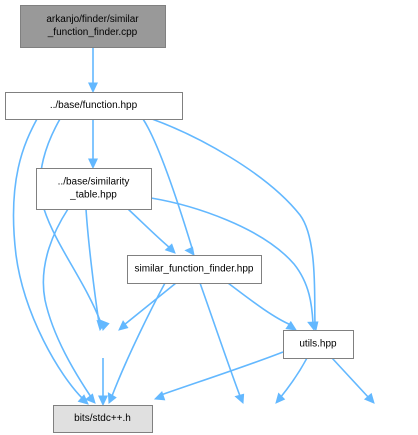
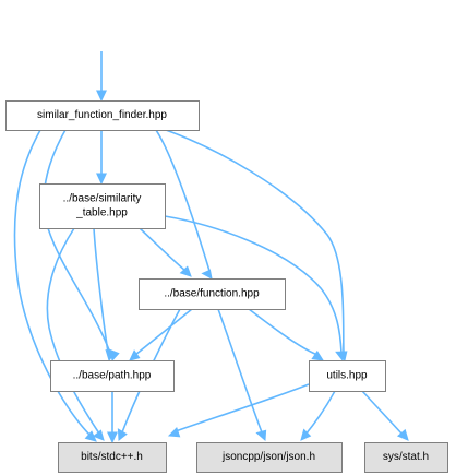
- arkanjo/finder/similar
- _function_finder.cpp
- ../base/function.hpp
+ similar_function_finder.hpp
  ../base/similarity
  _table.hpp
- similar_function_finder.hpp
+ ../base/function.hpp
+ ../base/path.hpp
  utils.hpp
  bits/stdc++.h
+ jsoncpp/json/json.h
+ sys/stat.h
